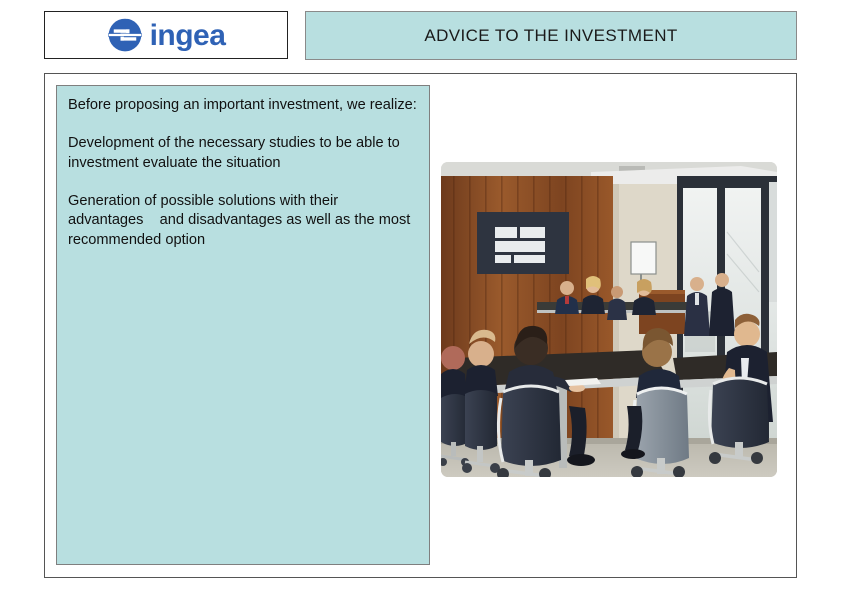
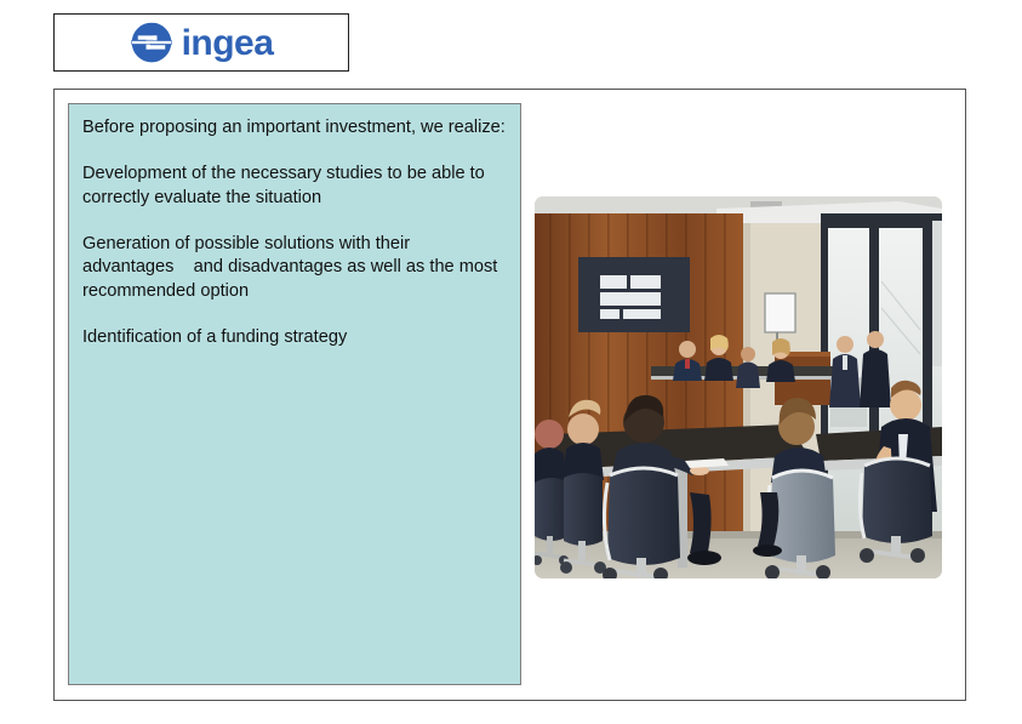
  ingea
- ADVICE TO THE INVESTMENT
  Before proposing an important investment, we realize:
- Development of the necessary studies to be able to investment evaluate the situation
+ Development of the necessary studies to be able to correctly evaluate the situation
  Generation of possible solutions with their advantages and disadvantages as well as the most recommended option
+ Identification of a funding strategy
